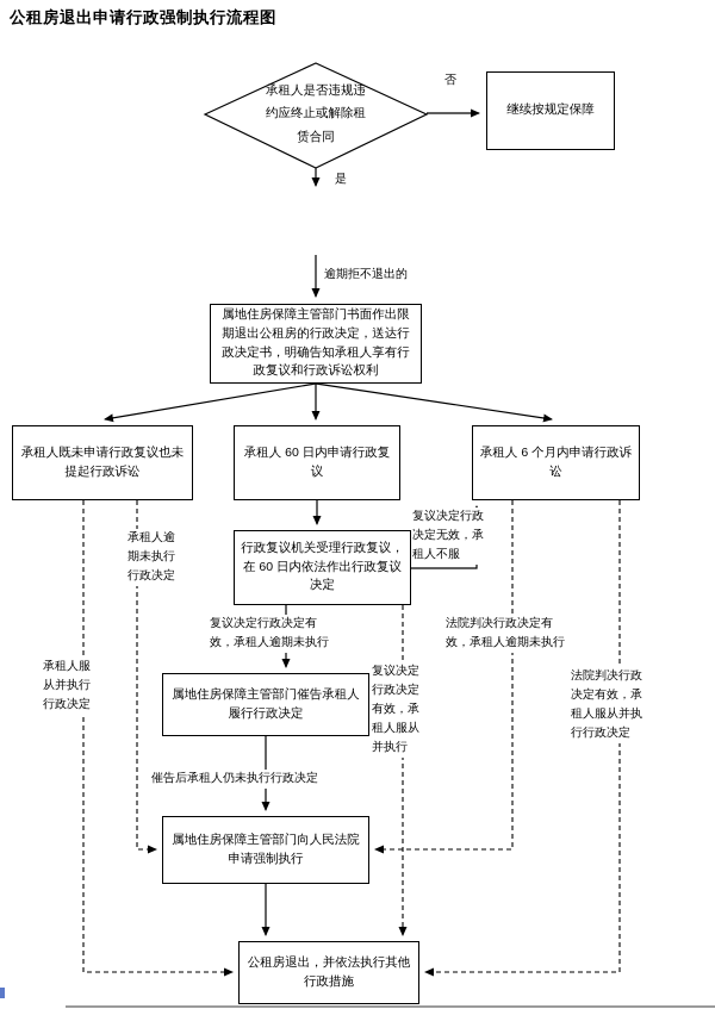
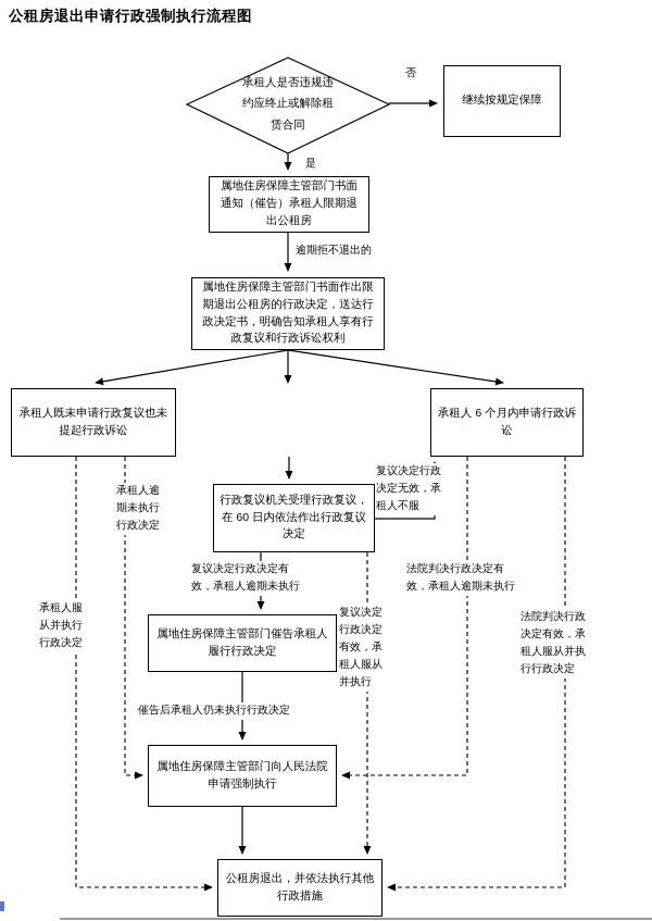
  公租房退出申请行政强制执行流程图
  承租人是否违规违约应终止或解除租赁合同
  继续按规定保障
+ 属地住房保障主管部门书面通知（催告）承租人限期退出公租房
  属地住房保障主管部门书面作出限期退出公租房的行政决定，送达行政决定书，明确告知承租人享有行政复议和行政诉讼权利
  承租人既未申请行政复议也未提起行政诉讼
- 承租人 60 日内申请行政复议
  承租人 6 个月内申请行政诉讼
  行政复议机关受理行政复议，在 60 日内依法作出行政复议决定
  属地住房保障主管部门催告承租人履行行政决定
  属地住房保障主管部门向人民法院申请强制执行
  公租房退出，并依法执行其他行政措施
  否
  是
  逾期拒不退出的
  承租人逾期未执行行政决定
  承租人服从并执行行政决定
  复议决定行政决定无效，承租人不服
  复议决定行政决定有效，承租人逾期未执行
  复议决定行政决定有效，承租人服从并执行
  催告后承租人仍未执行行政决定
  法院判决行政决定有效，承租人逾期未执行
  法院判决行政决定有效，承租人服从并执行行政决定
